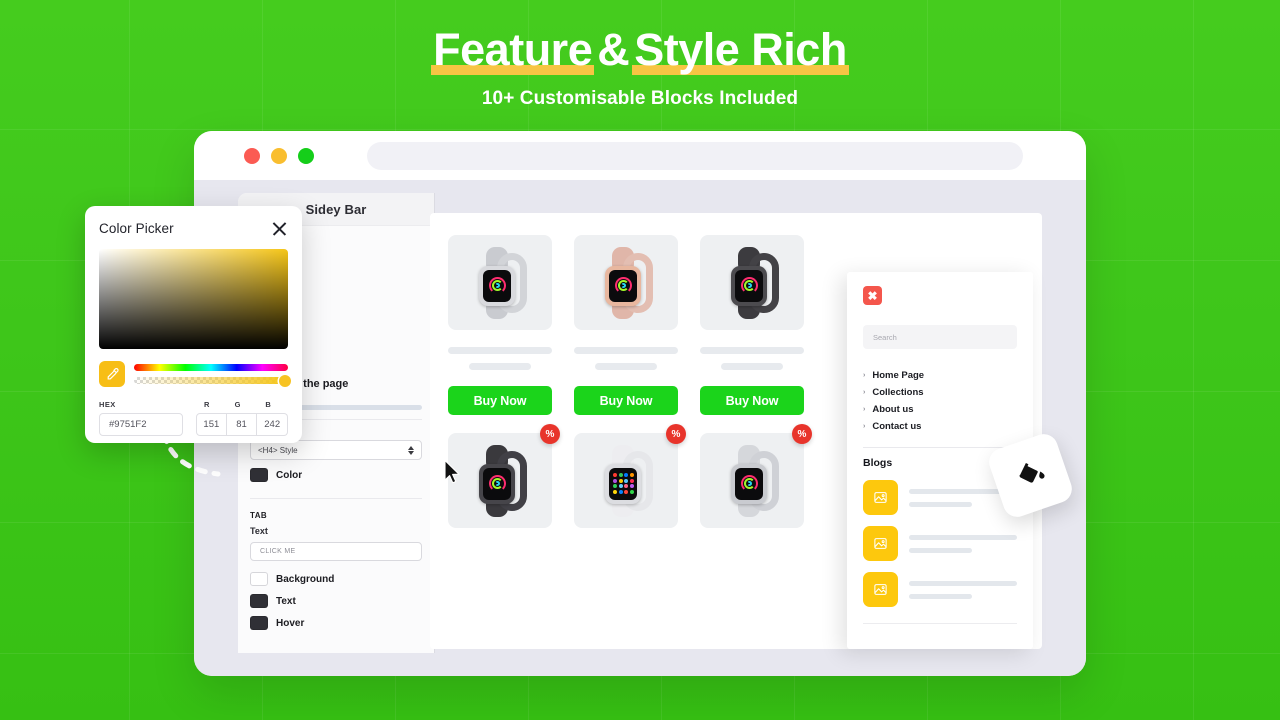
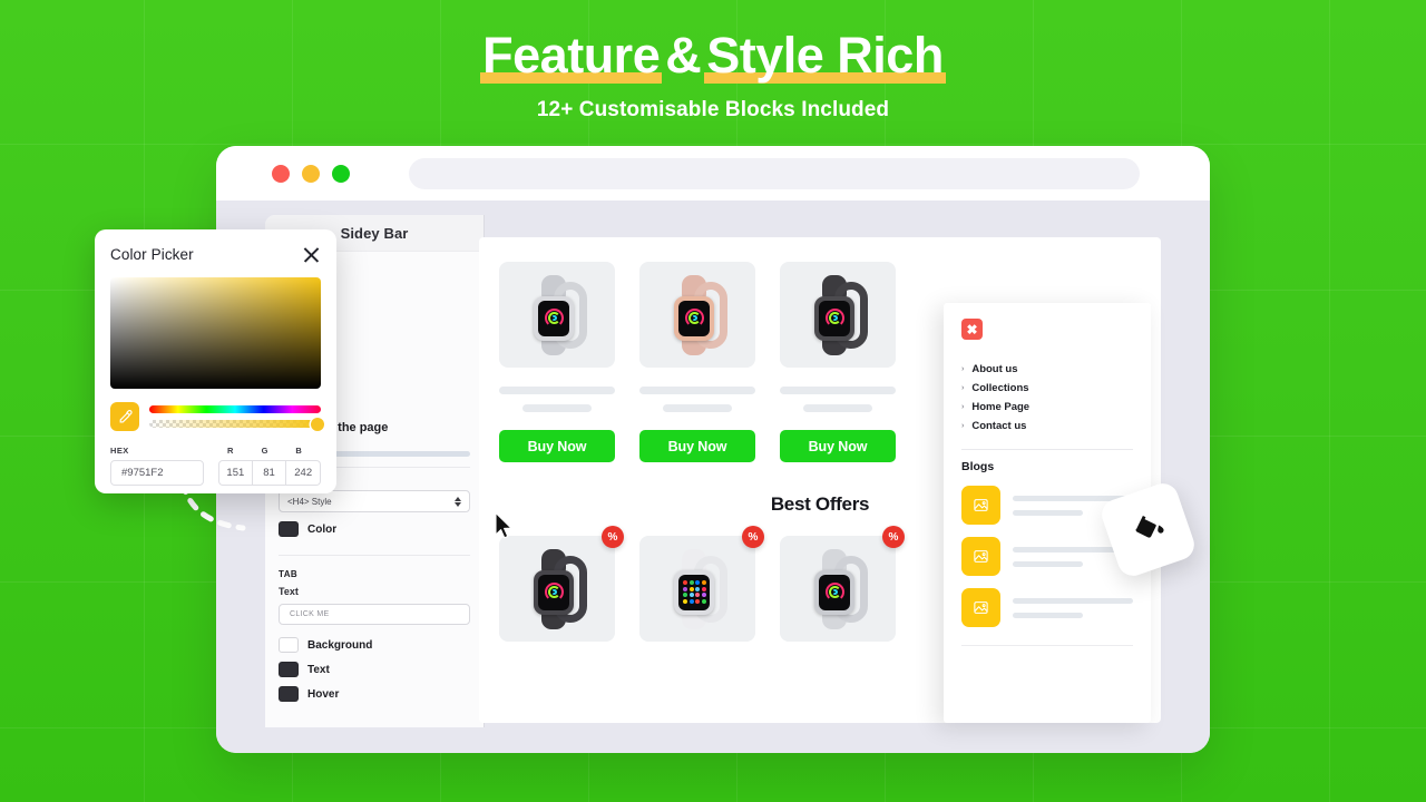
  Feature&Style Rich
- 10+ Customisable Blocks Included
+ 12+ Customisable Blocks Included
  Sidey Bar
  <H4> Style
  Color
  TAB
  Text
  Background
  Text
  Hover
  Buy Now
  Buy Now
  Buy Now
+ Best Offers
  %
  %
  %
  ✖
- Search
- Home Page
+ About us
  Collections
- About us
+ Home Page
  Contact us
  Blogs
  Color Picker
  HEX
  #9751F2
  R
  151
  G
  81
  B
  242
